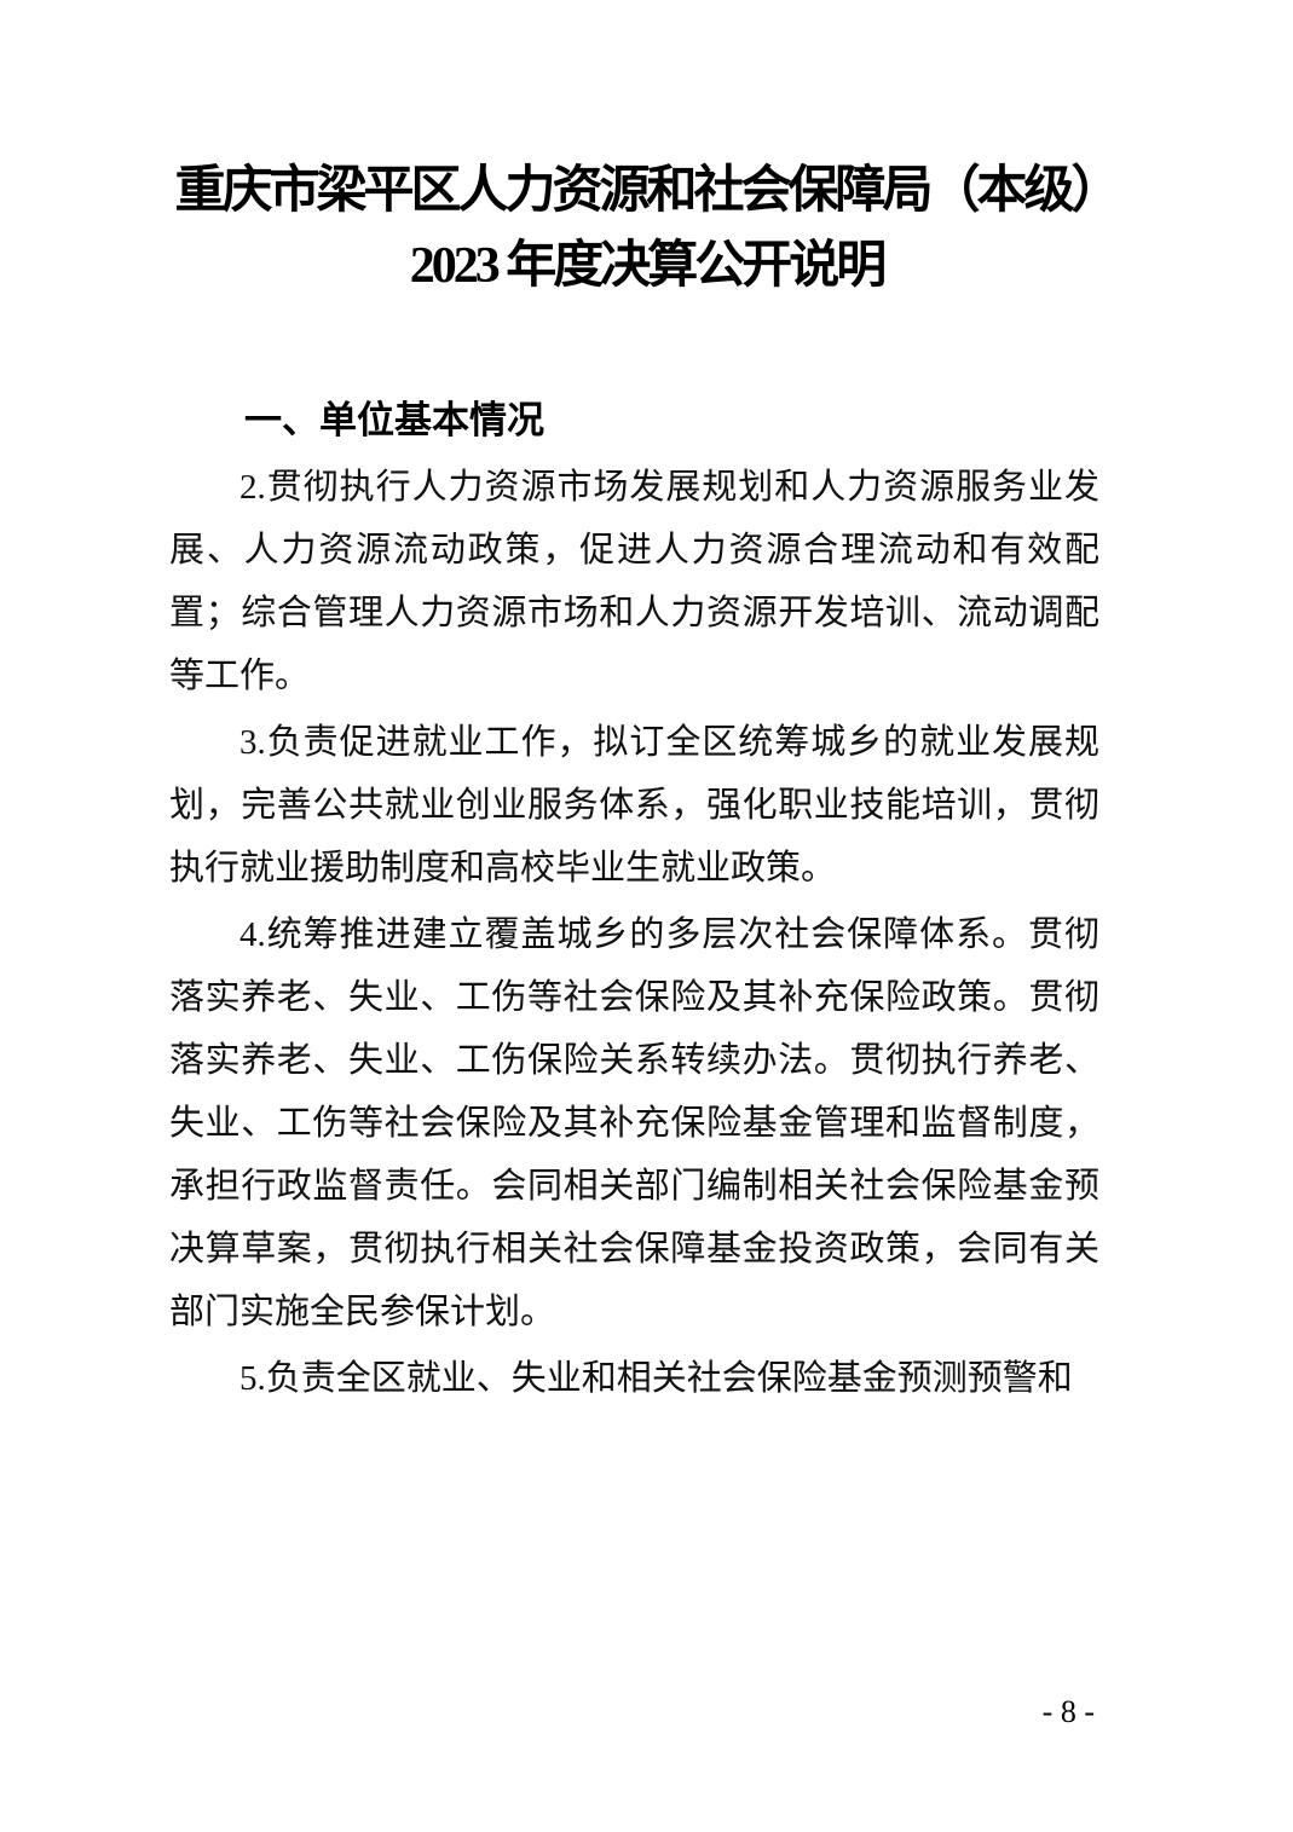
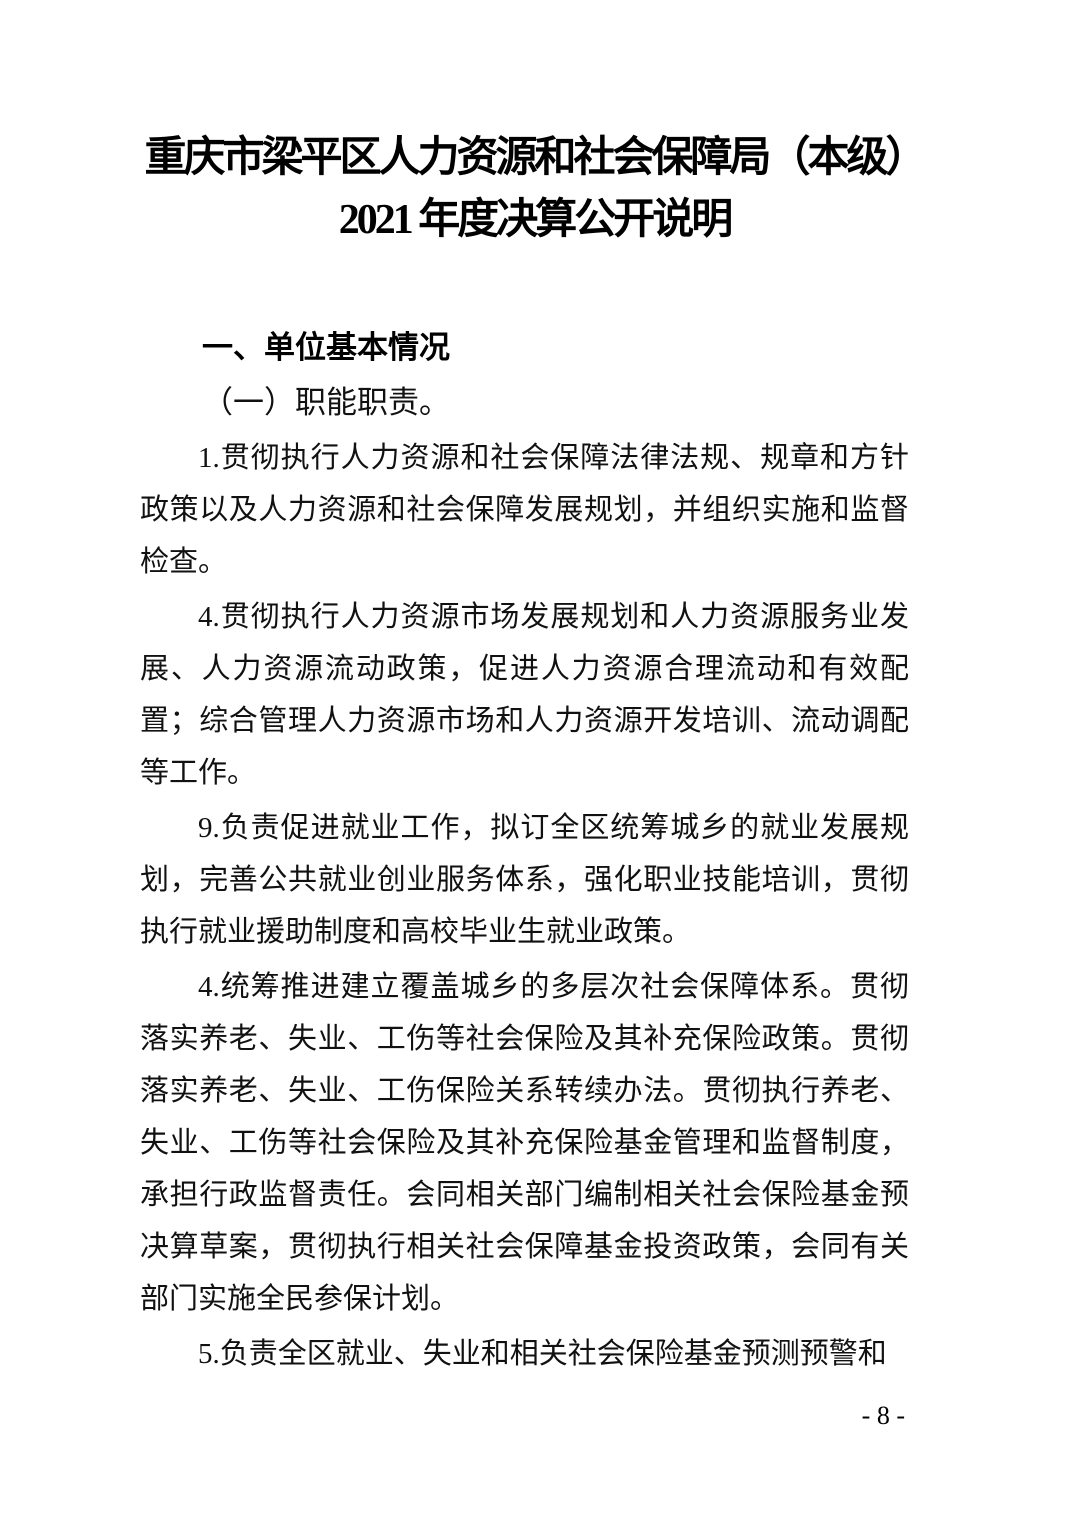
  重庆市梁平区人力资源和社会保障局（本级）
- 2023 年度决算公开说明
+ 2021 年度决算公开说明
  一、单位基本情况
+ （一）职能职责。
+ 1.贯彻执行人力资源和社会保障法律法规、规章和方针政策以及人力资源和社会保障发展规划，并组织实施和监督检查。
- 2.贯彻执行人力资源市场发展规划和人力资源服务业发展、人力资源流动政策，促进人力资源合理流动和有效配置；综合管理人力资源市场和人力资源开发培训、流动调配等工作。
+ 4.贯彻执行人力资源市场发展规划和人力资源服务业发展、人力资源流动政策，促进人力资源合理流动和有效配置；综合管理人力资源市场和人力资源开发培训、流动调配等工作。
- 3.负责促进就业工作，拟订全区统筹城乡的就业发展规划，完善公共就业创业服务体系，强化职业技能培训，贯彻执行就业援助制度和高校毕业生就业政策。
+ 9.负责促进就业工作，拟订全区统筹城乡的就业发展规划，完善公共就业创业服务体系，强化职业技能培训，贯彻执行就业援助制度和高校毕业生就业政策。
  4.统筹推进建立覆盖城乡的多层次社会保障体系。贯彻落实养老、失业、工伤等社会保险及其补充保险政策。贯彻落实养老、失业、工伤保险关系转续办法。贯彻执行养老、失业、工伤等社会保险及其补充保险基金管理和监督制度，承担行政监督责任。会同相关部门编制相关社会保险基金预决算草案，贯彻执行相关社会保障基金投资政策，会同有关部门实施全民参保计划。
  5.负责全区就业、失业和相关社会保险基金预测预警和
  - 8 -
